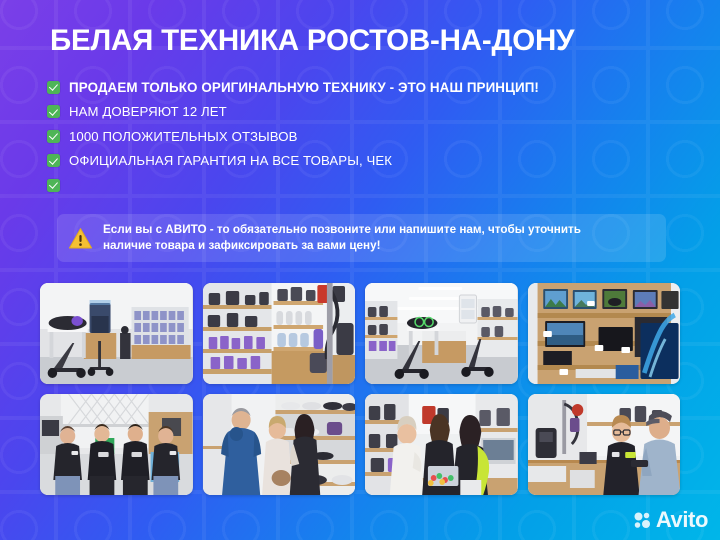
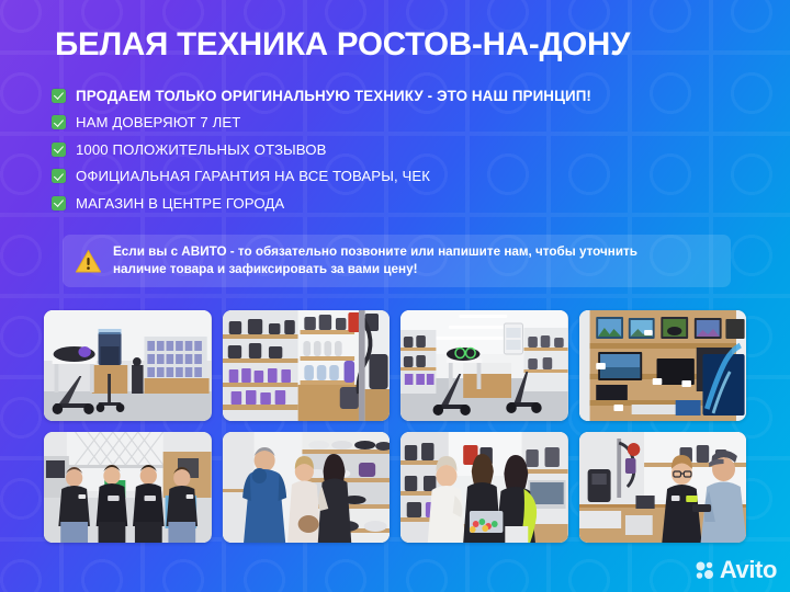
  БЕЛАЯ ТЕХНИКА РОСТОВ-НА-ДОНУ
  ПРОДАЕМ ТОЛЬКО ОРИГИНАЛЬНУЮ ТЕХНИКУ - ЭТО НАШ ПРИНЦИП!
- НАМ ДОВЕРЯЮТ 12 ЛЕТ
+ НАМ ДОВЕРЯЮТ 7 ЛЕТ
  1000 ПОЛОЖИТЕЛЬНЫХ ОТЗЫВОВ
  ОФИЦИАЛЬНАЯ ГАРАНТИЯ НА ВСЕ ТОВАРЫ, ЧЕК
+ МАГАЗИН В ЦЕНТРЕ ГОРОДА
  Если вы с АВИТО - то обязательно позвоните или напишите нам, чтобы уточнить
  наличие товара и зафиксировать за вами цену!
  Avito
